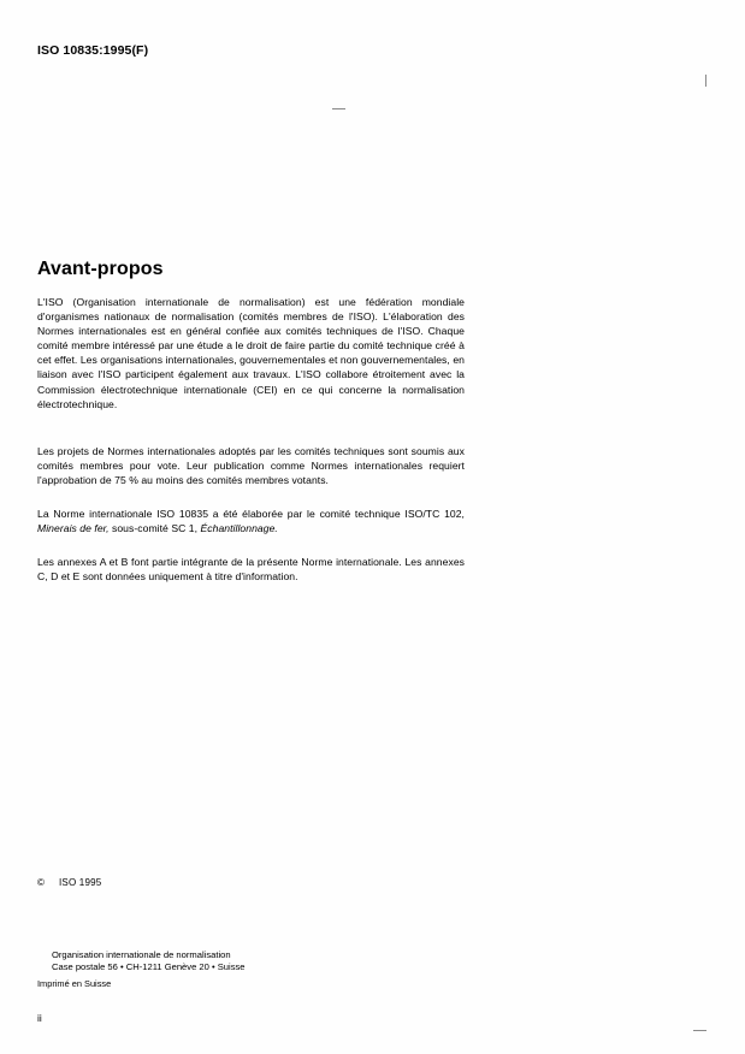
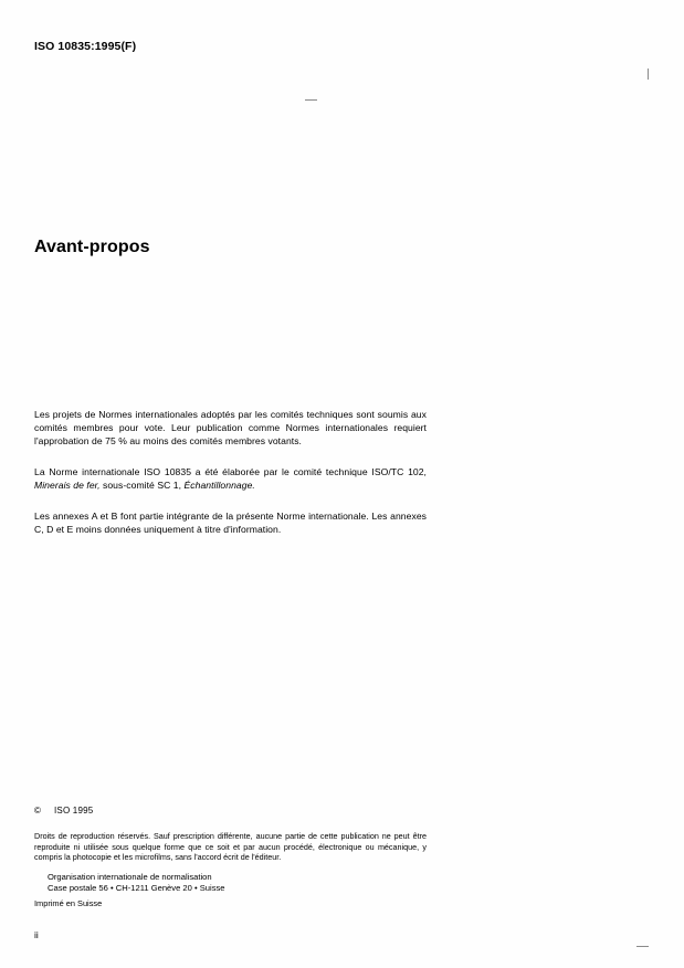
  ISO 10835:1995(F)
  Avant-propos
- L'ISO (Organisation internationale de normalisation) est une fédération mondiale d'organismes nationaux de normalisation (comités membres de l'ISO). L'élaboration des Normes internationales est en général confiée aux comités techniques de l'ISO. Chaque comité membre intéressé par une étude a le droit de faire partie du comité technique créé à cet effet. Les organisations internationales, gouvernementales et non gouvernementales, en liaison avec l'ISO participent également aux travaux. L'ISO collabore étroitement avec la Commission électrotechnique internationale (CEI) en ce qui concerne la normalisation électrotechnique.
  Les projets de Normes internationales adoptés par les comités techniques sont soumis aux comités membres pour vote. Leur publication comme Normes internationales requiert l'approbation de 75 % au moins des comités membres votants.
  La Norme internationale ISO 10835 a été élaborée par le comité technique ISO/TC 102, Minerais de fer, sous-comité SC 1, Échantillonnage.
- Les annexes A et B font partie intégrante de la présente Norme internationale. Les annexes C, D et E sont données uniquement à titre d'information.
+ Les annexes A et B font partie intégrante de la présente Norme internationale. Les annexes C, D et E moins données uniquement à titre d'information.
  © ISO 1995
+ Droits de reproduction réservés. Sauf prescription différente, aucune partie de cette publication ne peut être reproduite ni utilisée sous quelque forme que ce soit et par aucun procédé, électronique ou mécanique, y compris la photocopie et les microfilms, sans l'accord écrit de l'éditeur.
  Organisation internationale de normalisation
  Case postale 56 • CH-1211 Genève 20 • Suisse
  Imprimé en Suisse
  ii
